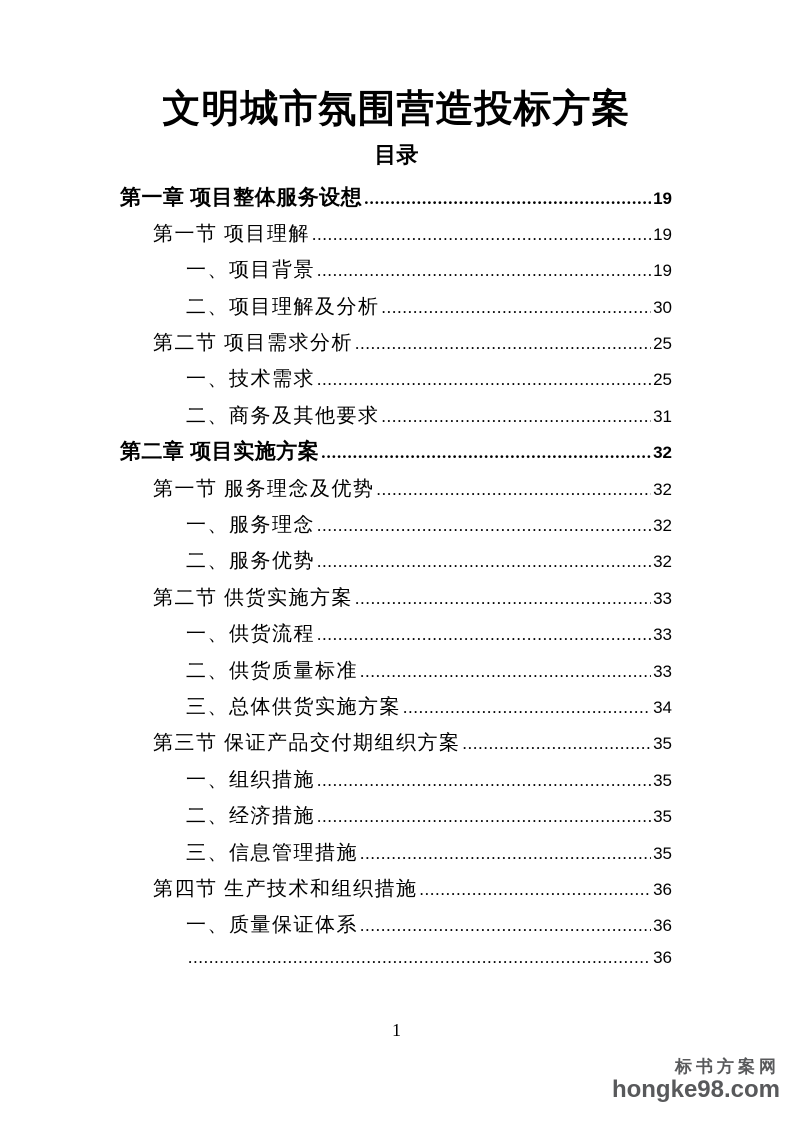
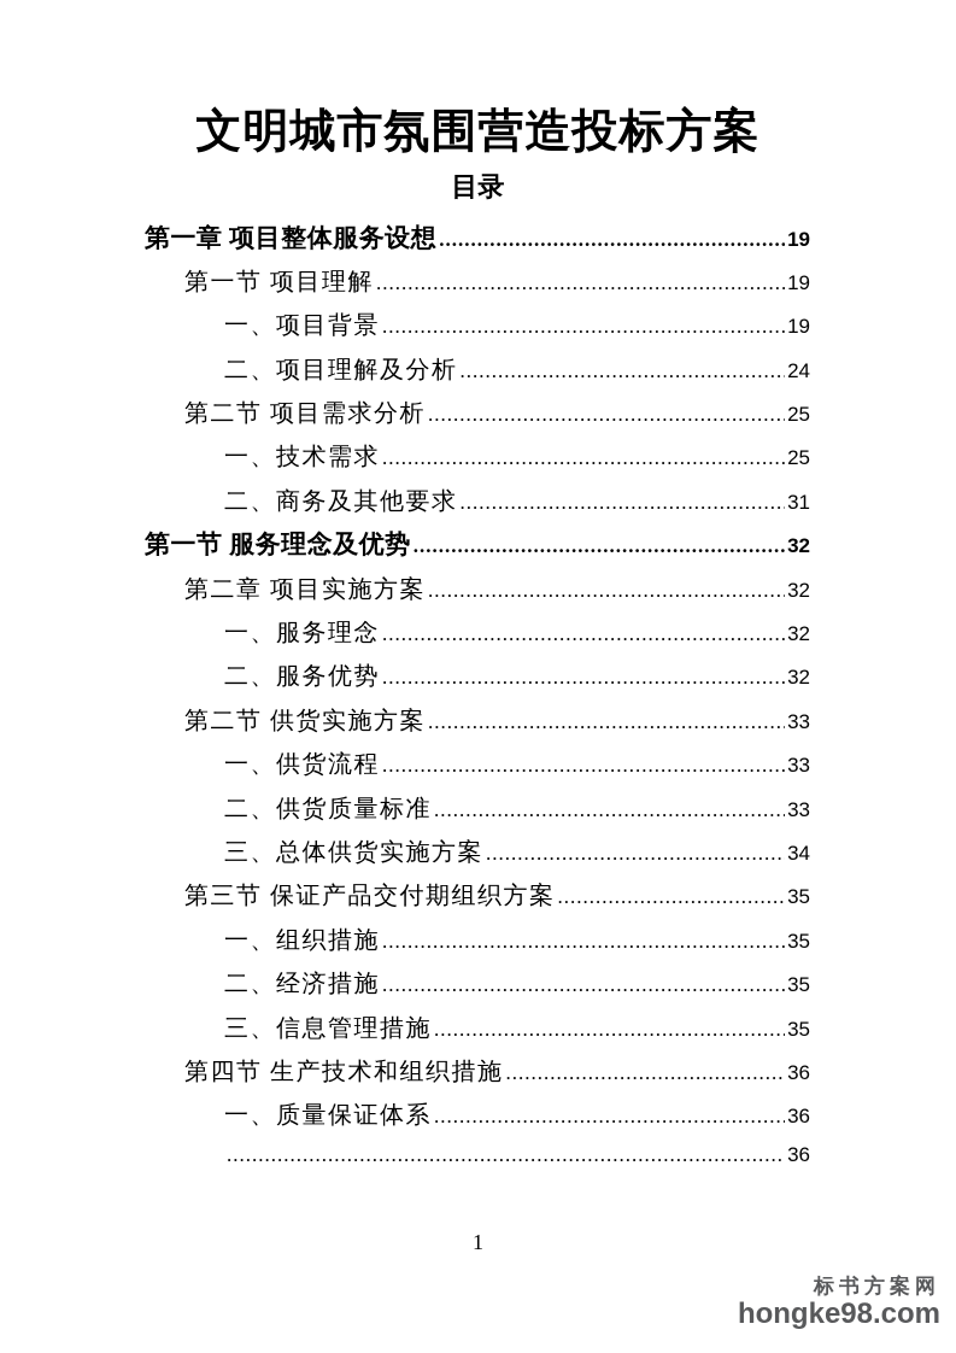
  文明城市氛围营造投标方案
  目录
  第一章 项目整体服务设想
  19
  第一节 项目理解
  19
  一、项目背景
  19
  二、项目理解及分析
- 30
+ 24
  第二节 项目需求分析
  25
  一、技术需求
  25
  二、商务及其他要求
  31
- 第二章 项目实施方案
+ 第一节 服务理念及优势
  32
- 第一节 服务理念及优势
+ 第二章 项目实施方案
  32
  一、服务理念
  32
  二、服务优势
  32
  第二节 供货实施方案
  33
  一、供货流程
  33
  二、供货质量标准
  33
  三、总体供货实施方案
  34
  第三节 保证产品交付期组织方案
  35
  一、组织措施
  35
  二、经济措施
  35
  三、信息管理措施
  35
  第四节 生产技术和组织措施
  36
  一、质量保证体系
  36
  36
  1
  标书方案网
  hongke98.com
